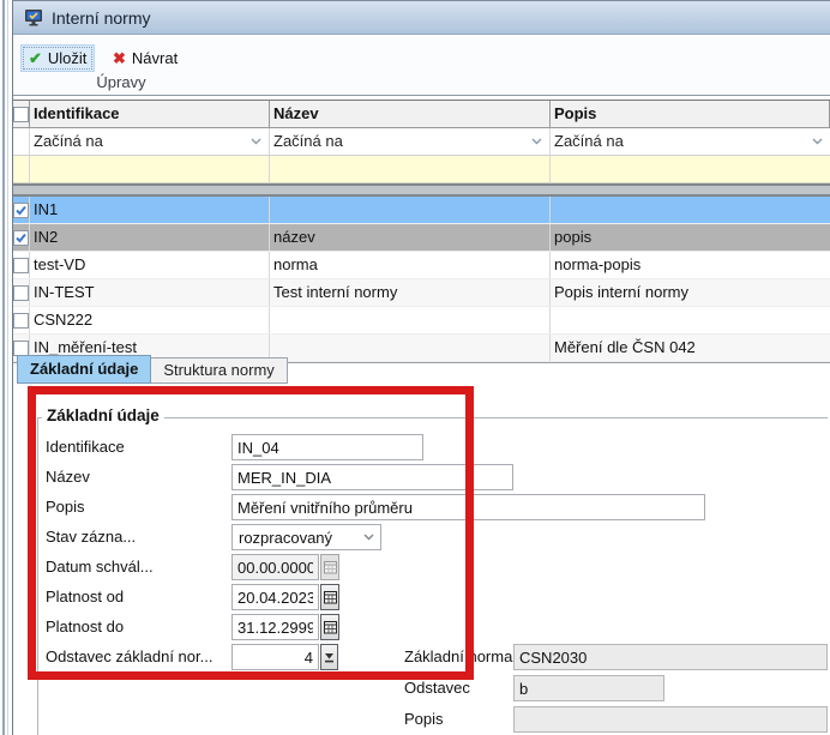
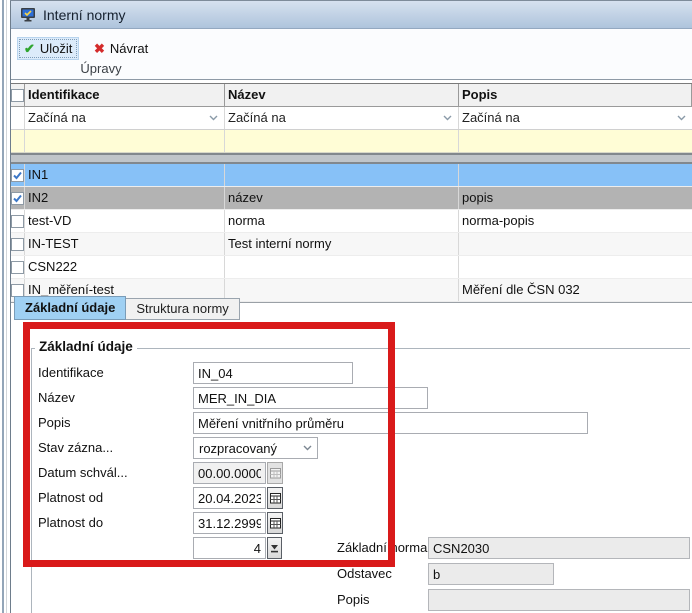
  Interní normy
  ✔
  Uložit
  ✖
  Návrat
  Úpravy
  Identifikace
  Název
  Popis
  Začíná na
  Začíná na
  Začíná na
  IN1
  IN2
  název
  popis
  test-VD
  norma
  norma-popis
  IN-TEST
  Test interní normy
- Popis interní normy
  CSN222
  IN_měření-test
- Měření dle ČSN 042
+ Měření dle ČSN 032
  Základní údaje
  Struktura normy
  Základní údaje
  Identifikace
  IN_04
  Název
  MER_IN_DIA
  Popis
  Měření vnitřního průměru
  Stav zázna...
  rozpracovaný
  Datum schvál...
  00.00.0000
  Platnost od
  20.04.2023
  Platnost do
  31.12.2999
- Odstavec základní nor...
  4
  Základní norma
  CSN2030
  Odstavec
  b
  Popis
